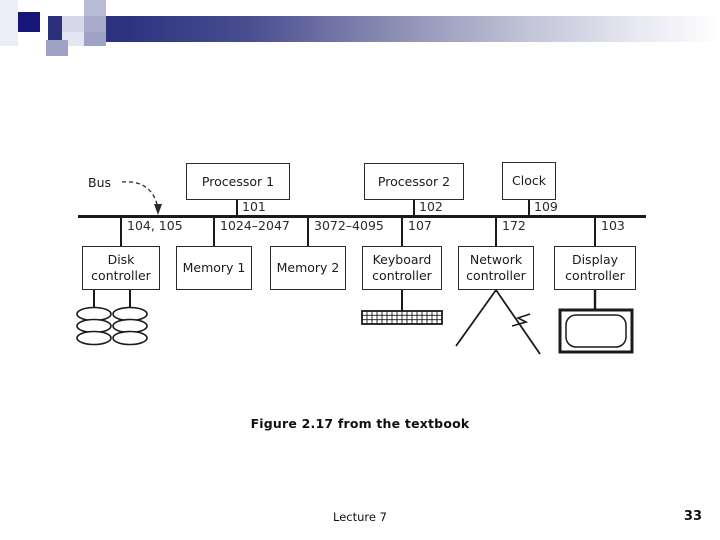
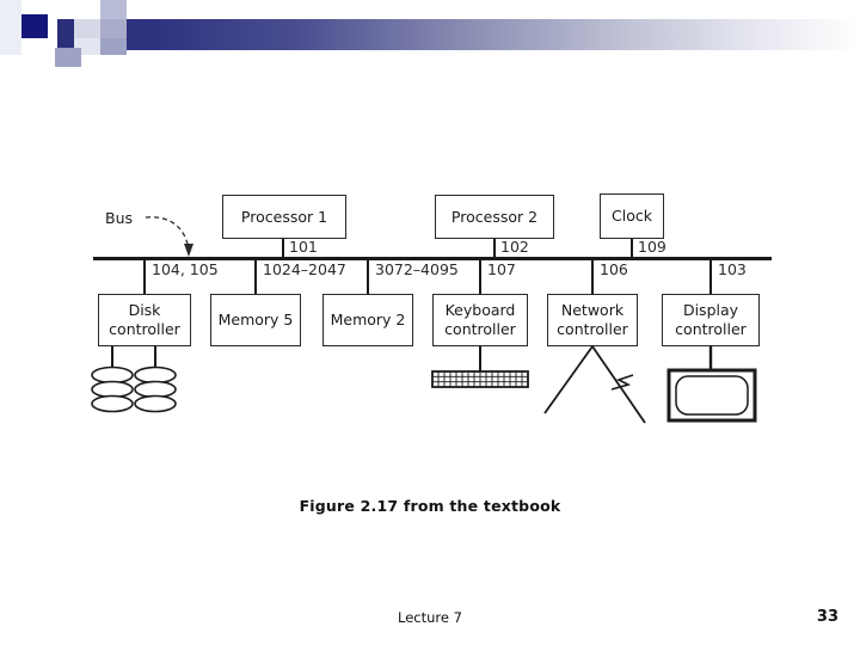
  Bus
  Processor 1
  101
  Processor 2
  102
  Clock
  109
  Disk
  controller
  104, 105
- Memory 1
+ Memory 5
  1024–2047
  Memory 2
  3072–4095
  Keyboard
  controller
  107
  Network
  controller
- 172
+ 106
  Display
  controller
  103
  Figure 2.17 from the textbook
  Lecture 7
  33
